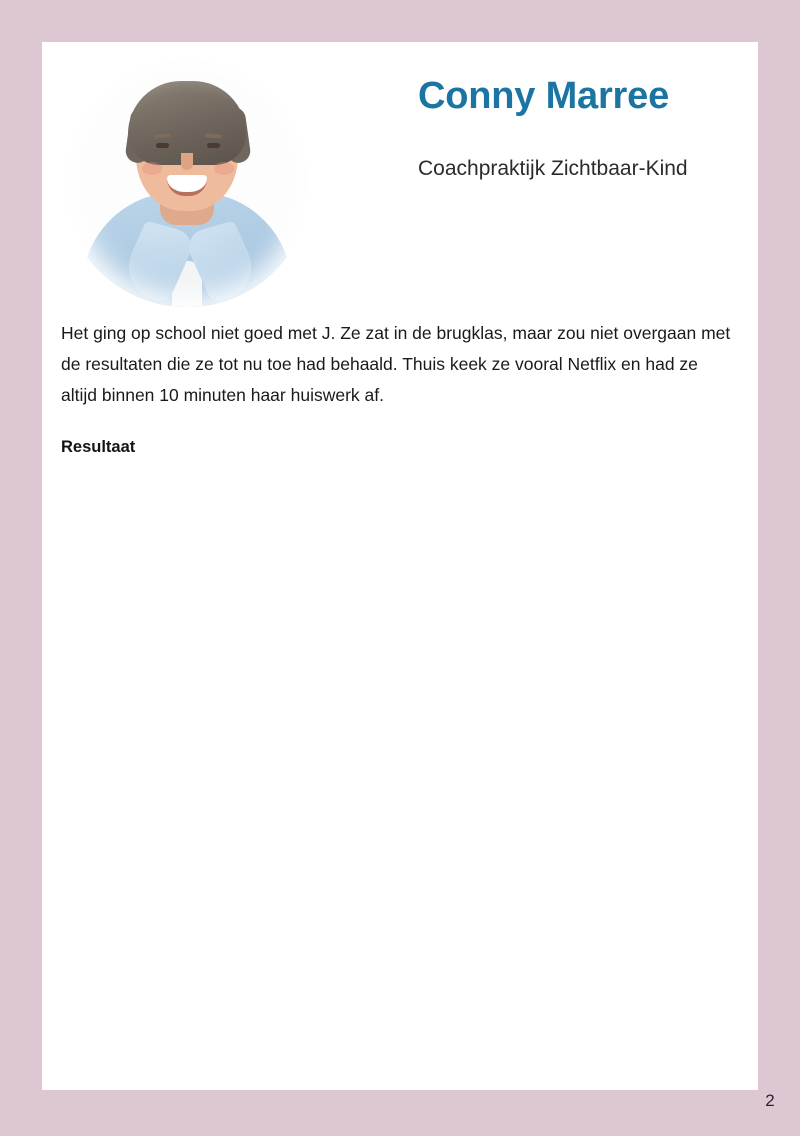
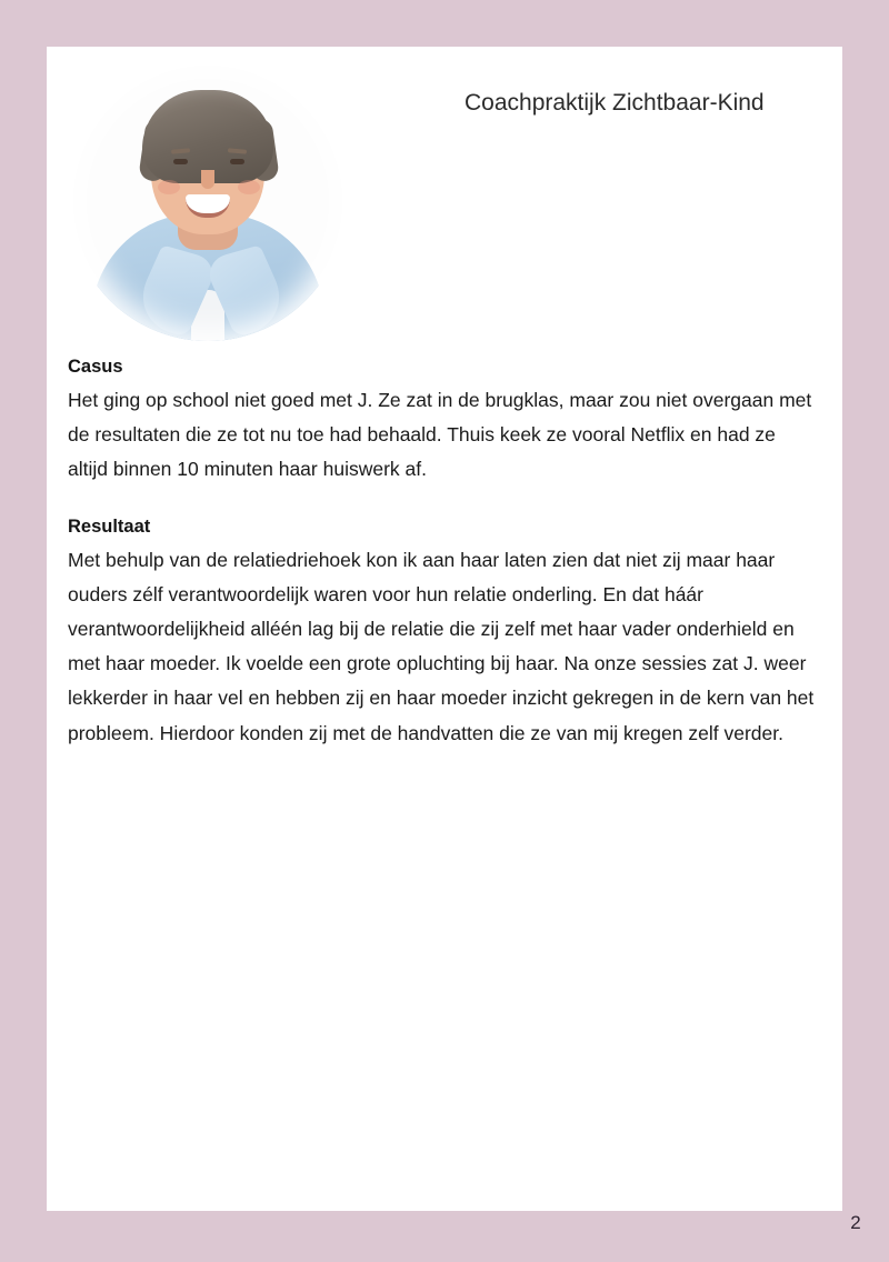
- Conny Marree
  Coachpraktijk Zichtbaar-Kind
+ Casus
  Het ging op school niet goed met J. Ze zat in de brugklas, maar zou niet overgaan met de resultaten die ze tot nu toe had behaald. Thuis keek ze vooral Netflix en had ze altijd binnen 10 minuten haar huiswerk af.
  Resultaat
+ Met behulp van de relatiedriehoek kon ik aan haar laten zien dat niet zij maar haar ouders zélf verantwoordelijk waren voor hun relatie onderling. En dat háár verantwoordelijkheid alléén lag bij de relatie die zij zelf met haar vader onderhield en met haar moeder. Ik voelde een grote opluchting bij haar. Na onze sessies zat J. weer lekkerder in haar vel en hebben zij en haar moeder inzicht gekregen in de kern van het probleem. Hierdoor konden zij met de handvatten die ze van mij kregen zelf verder.
  2
